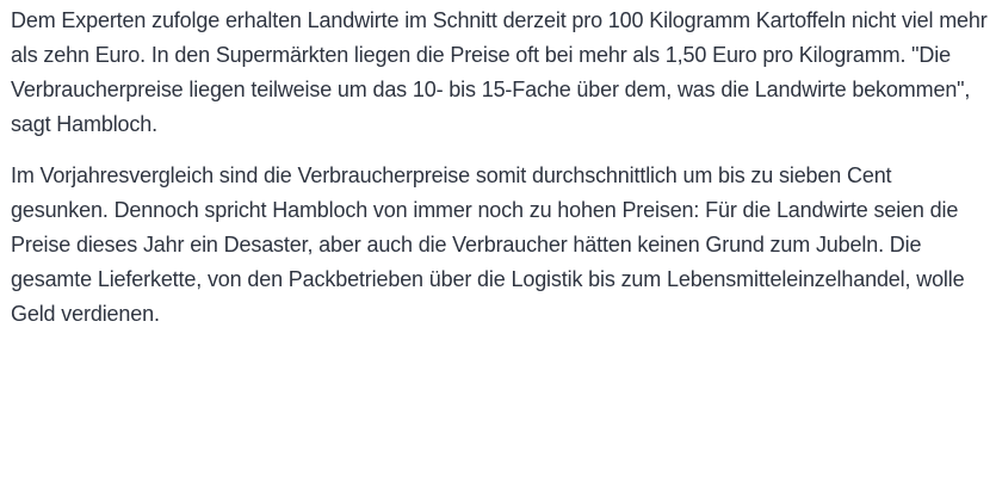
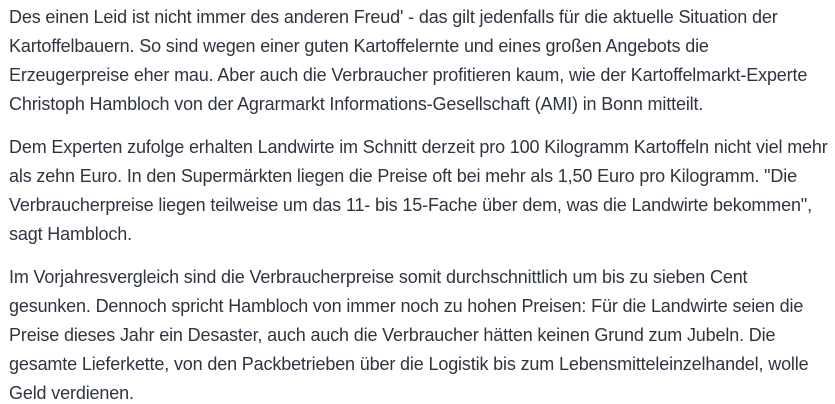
+ Des einen Leid ist nicht immer des anderen Freud' - das gilt jedenfalls für die aktuelle Situation der Kartoffelbauern. So sind wegen einer guten Kartoffelernte und eines großen Angebots die Erzeugerpreise eher mau. Aber auch die Verbraucher profitieren kaum, wie der Kartoffelmarkt-Experte Christoph Hambloch von der Agrarmarkt Informations-Gesellschaft (AMI) in Bonn mitteilt.
- Dem Experten zufolge erhalten Landwirte im Schnitt derzeit pro 100 Kilogramm Kartoffeln nicht viel mehr als zehn Euro. In den Supermärkten liegen die Preise oft bei mehr als 1,50 Euro pro Kilogramm. "Die Verbraucherpreise liegen teilweise um das 10- bis 15-Fache über dem, was die Landwirte bekommen", sagt Hambloch.
+ Dem Experten zufolge erhalten Landwirte im Schnitt derzeit pro 100 Kilogramm Kartoffeln nicht viel mehr als zehn Euro. In den Supermärkten liegen die Preise oft bei mehr als 1,50 Euro pro Kilogramm. "Die Verbraucherpreise liegen teilweise um das 11- bis 15-Fache über dem, was die Landwirte bekommen", sagt Hambloch.
- Im Vorjahresvergleich sind die Verbraucherpreise somit durchschnittlich um bis zu sieben Cent gesunken. Dennoch spricht Hambloch von immer noch zu hohen Preisen: Für die Landwirte seien die Preise dieses Jahr ein Desaster, aber auch die Verbraucher hätten keinen Grund zum Jubeln. Die gesamte Lieferkette, von den Packbetrieben über die Logistik bis zum Lebensmitteleinzelhandel, wolle Geld verdienen.
+ Im Vorjahresvergleich sind die Verbraucherpreise somit durchschnittlich um bis zu sieben Cent gesunken. Dennoch spricht Hambloch von immer noch zu hohen Preisen: Für die Landwirte seien die Preise dieses Jahr ein Desaster, auch auch die Verbraucher hätten keinen Grund zum Jubeln. Die gesamte Lieferkette, von den Packbetrieben über die Logistik bis zum Lebensmitteleinzelhandel, wolle Geld verdienen.
